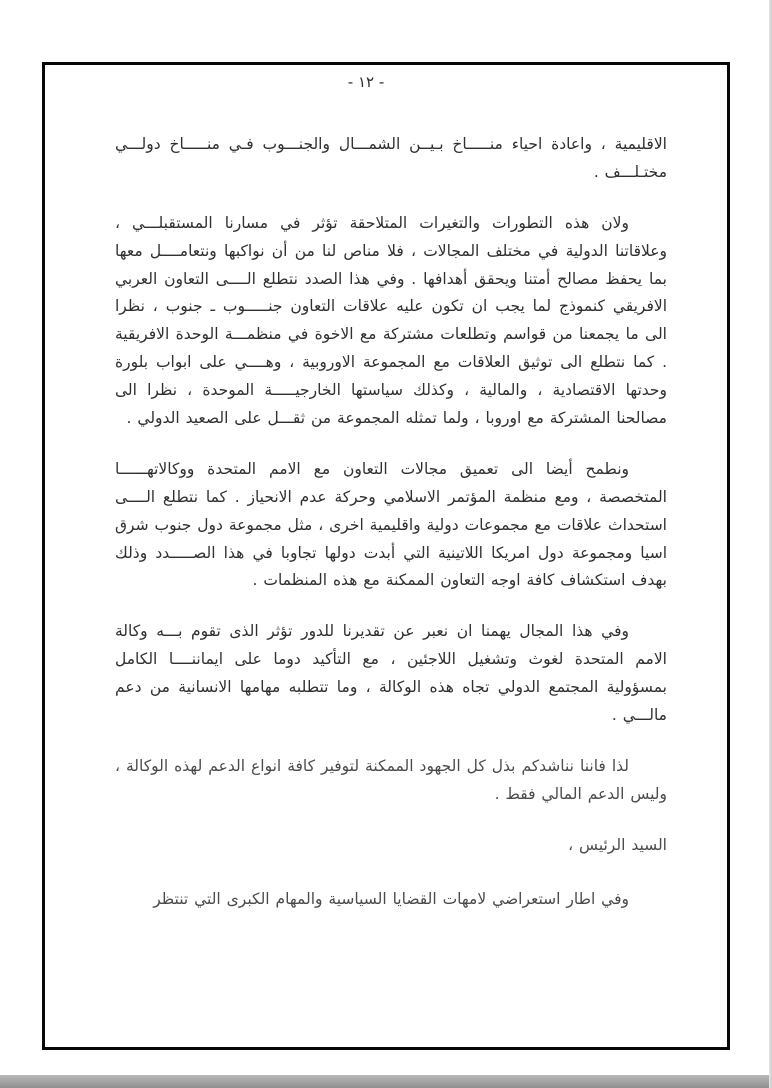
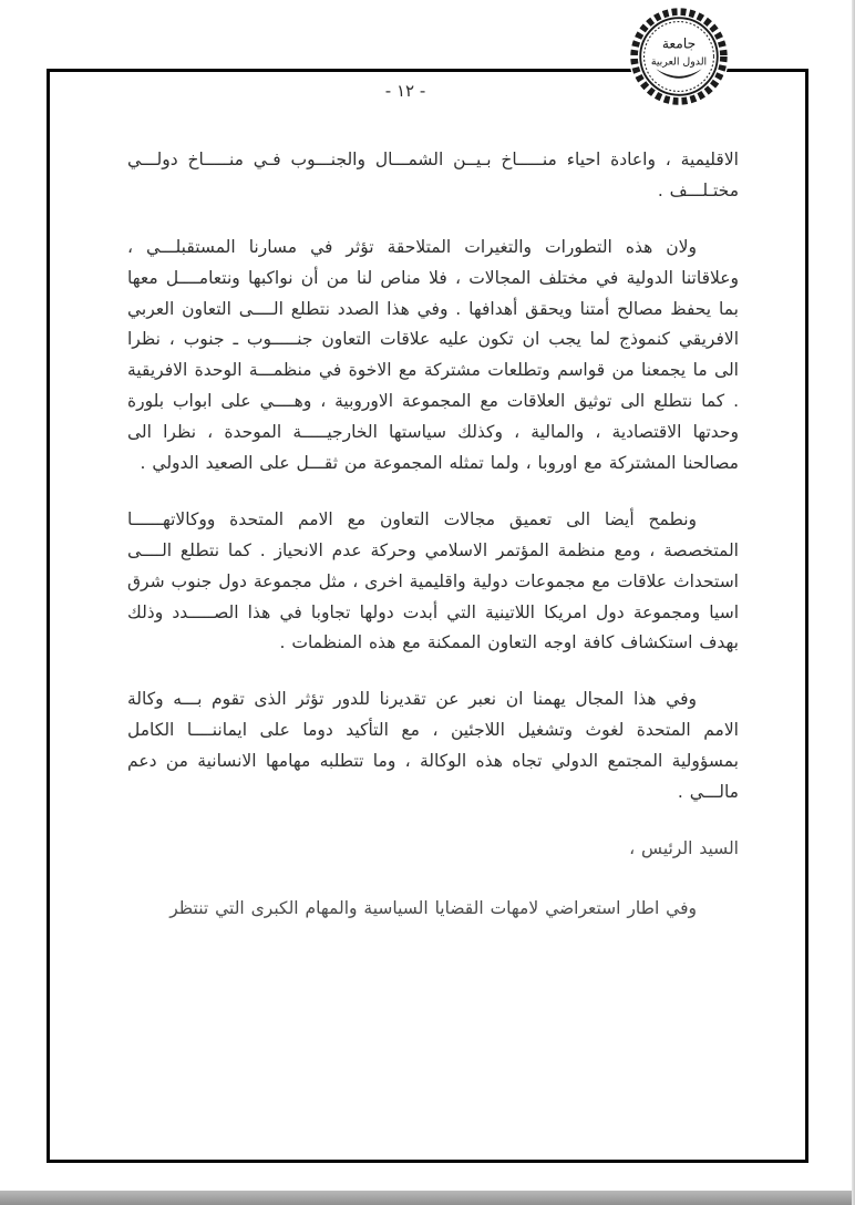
+ جامعة
+ الدول العربية
  - ١٢ -
  الاقليمية ، واعادة احياء منـــــاخ بـيــن الشمـــال والجنـــوب فـي منـــــاخ دولـــي مختـلـــف .
  ولان هذه التطورات والتغيرات المتلاحقة تؤثر في مسارنا المستقبلـــي ، وعلاقاتنا الدولية في مختلف المجالات ، فلا مناص لنا من أن نواكبها ونتعامــــل معها بما يحفظ مصالح أمتنا ويحقق أهدافها . وفي هذا الصدد نتطلع الــــى التعاون العربي الافريقي كنموذج لما يجب ان تكون عليه علاقات التعاون جنـــــوب ـ جنوب ، نظرا الى ما يجمعنا من قواسم وتطلعات مشتركة مع الاخوة في منظمـــة الوحدة الافريقية . كما نتطلع الى توثيق العلاقات مع المجموعة الاوروبية ، وهــــي على ابواب بلورة وحدتها الاقتصادية ، والمالية ، وكذلك سياستها الخارجيـــــة الموحدة ، نظرا الى مصالحنا المشتركة مع اوروبا ، ولما تمثله المجموعة من ثقـــل على الصعيد الدولي .
  ونطمح أيضا الى تعميق مجالات التعاون مع الامم المتحدة ووكالاتهــــــا المتخصصة ، ومع منظمة المؤتمر الاسلامي وحركة عدم الانحياز . كما نتطلع الــــى استحداث علاقات مع مجموعات دولية واقليمية اخرى ، مثل مجموعة دول جنوب شرق اسيا ومجموعة دول امريكا اللاتينية التي أبدت دولها تجاوبا في هذا الصـــــدد وذلك بهدف استكشاف كافة اوجه التعاون الممكنة مع هذه المنظمات .
  وفي هذا المجال يهمنا ان نعبر عن تقديرنا للدور تؤثر الذى تقوم بـــه وكالة الامم المتحدة لغوث وتشغيل اللاجئين ، مع التأكيد دوما على ايماننــــا الكامل بمسؤولية المجتمع الدولي تجاه هذه الوكالة ، وما تتطلبه مهامها الانسانية من دعم مالـــي .
- لذا فاننا نناشدكم بذل كل الجهود الممكنة لتوفير كافة انواع الدعم لهذه الوكالة ، وليس الدعم المالي فقط .
  السيد الرئيس ،
  وفي اطار استعراضي لامهات القضايا السياسية والمهام الكبرى التي تنتظر
